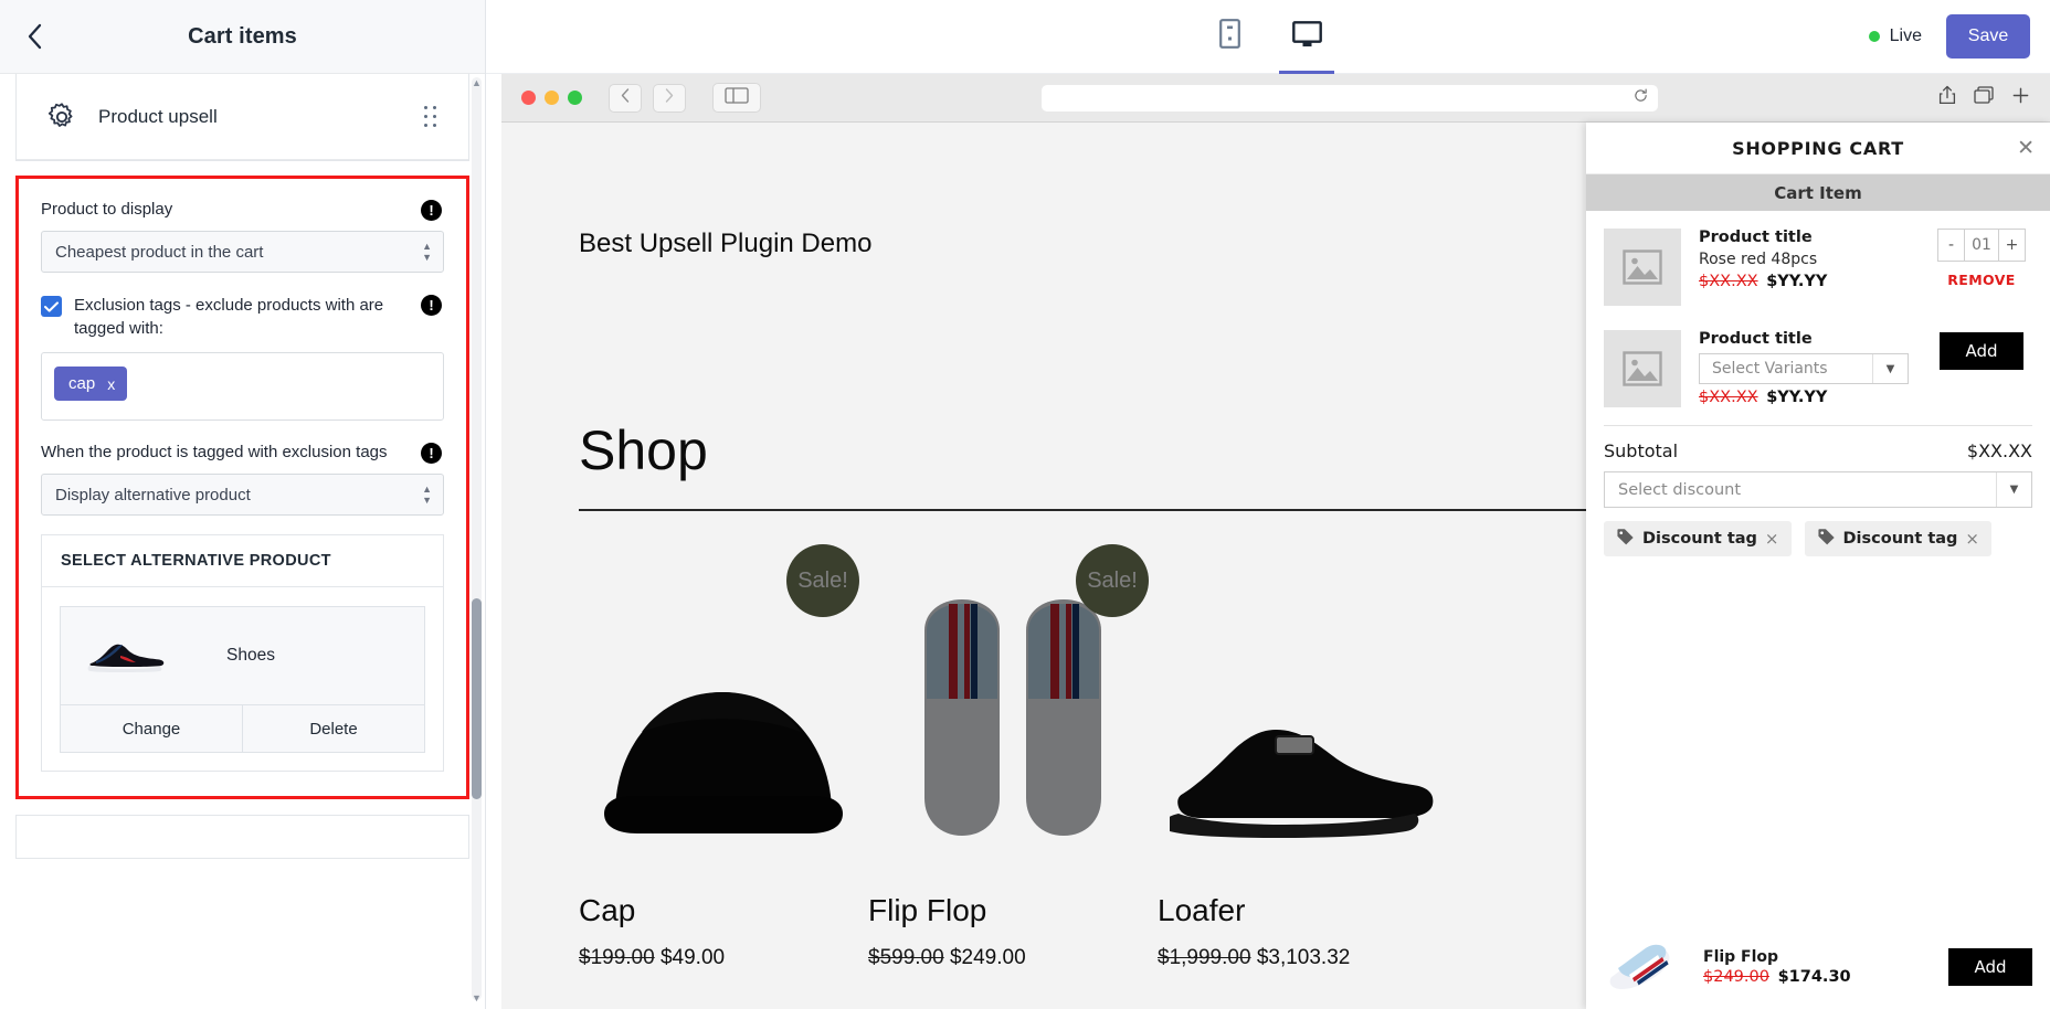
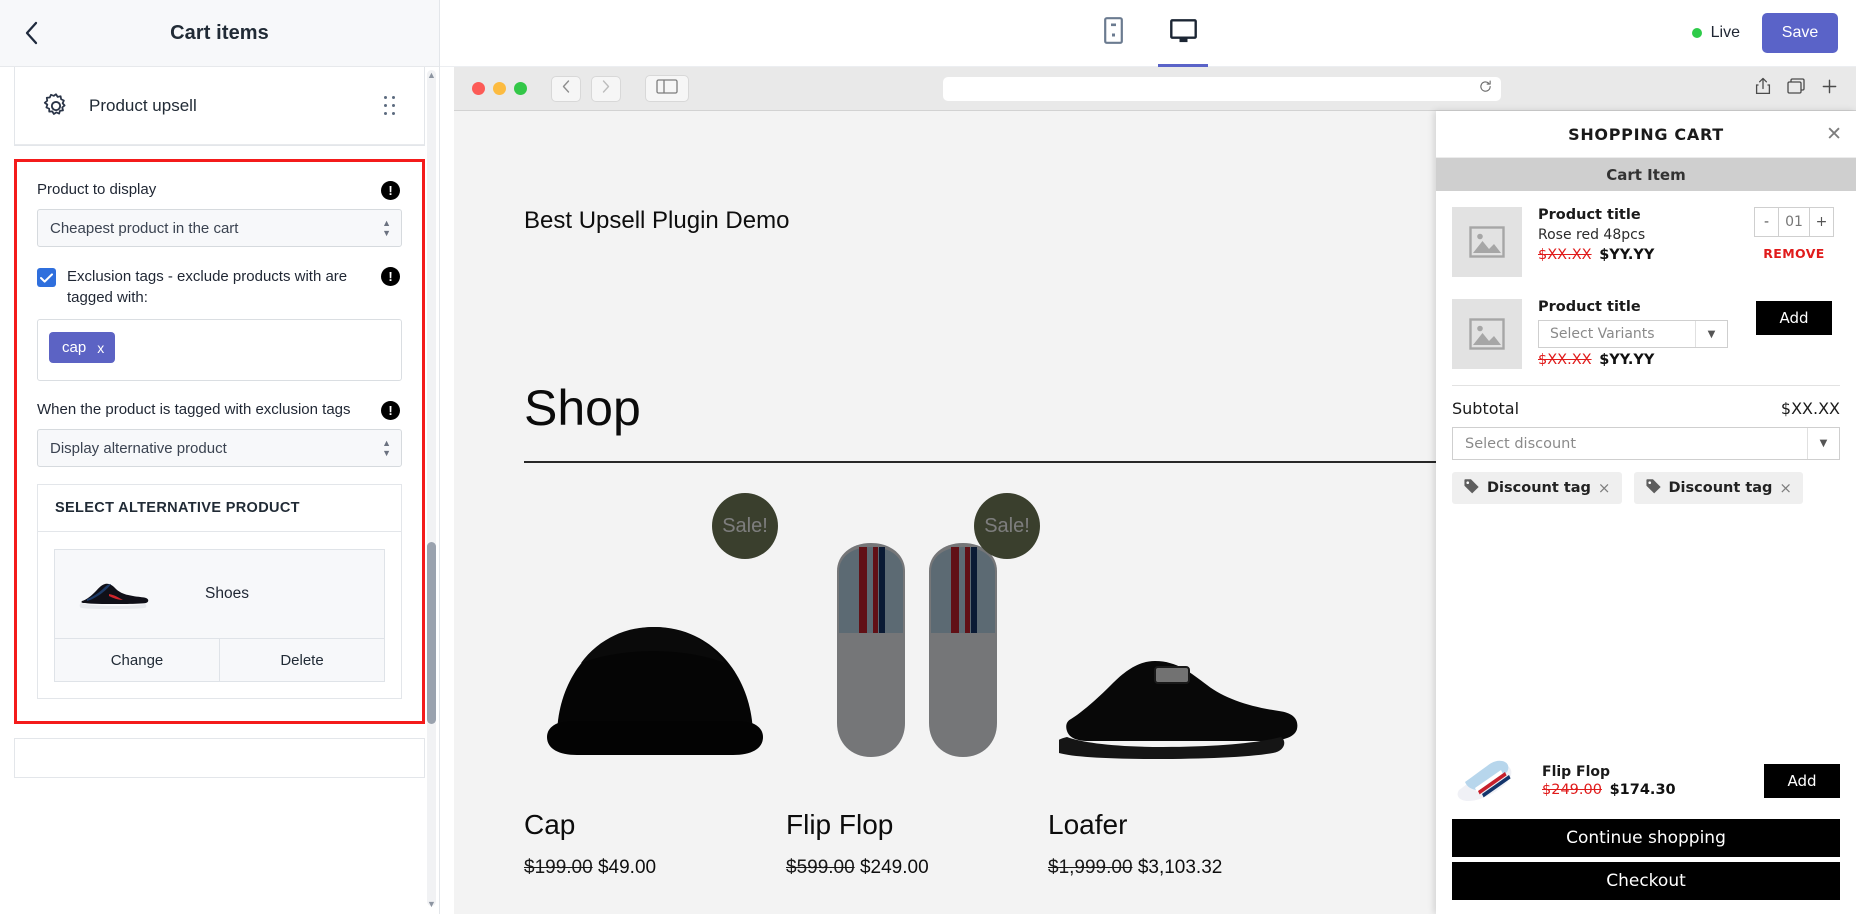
  Cart items
  Product upsell
  Product to display
  !
  Cheapest product in the cart
  ▲
  ▼
  Exclusion tags - exclude products with are tagged with:
  !
  cap
  x
  When the product is tagged with exclusion tags
  !
  Display alternative product
  ▲
  ▼
  SELECT ALTERNATIVE PRODUCT
  Shoes
  Change
  Delete
  ▲
  ▼
  Live
  Save
  Best Upsell Plugin Demo
  Shop
  Sale!
  Cap
  $199.00 $49.00
  Sale!
  Flip Flop
  $599.00 $249.00
  Loafer
  $1,999.00 $3,103.32
  SHOPPING CART
  ✕
  Cart Item
  Product title
  Rose red 48pcs
  $XX.XX $YY.YY
  -
  01
  +
  REMOVE
  Product title
  Select Variants
  ▼
  $XX.XX $YY.YY
  Add
  Subtotal
  $XX.XX
  Select discount
  ▼
  Discount tag
  ×
  Discount tag
  ×
  Flip Flop
  $249.00 $174.30
  Add
+ Continue shopping
+ Checkout
